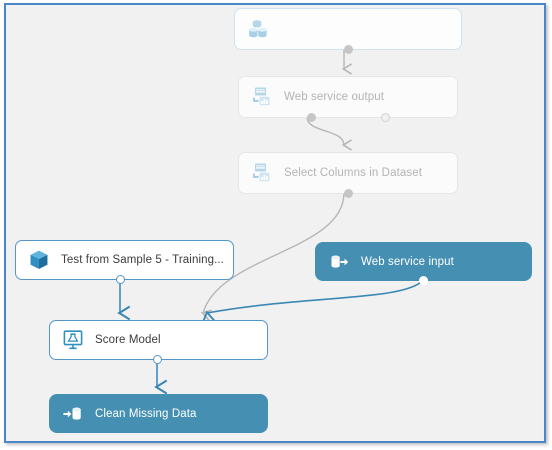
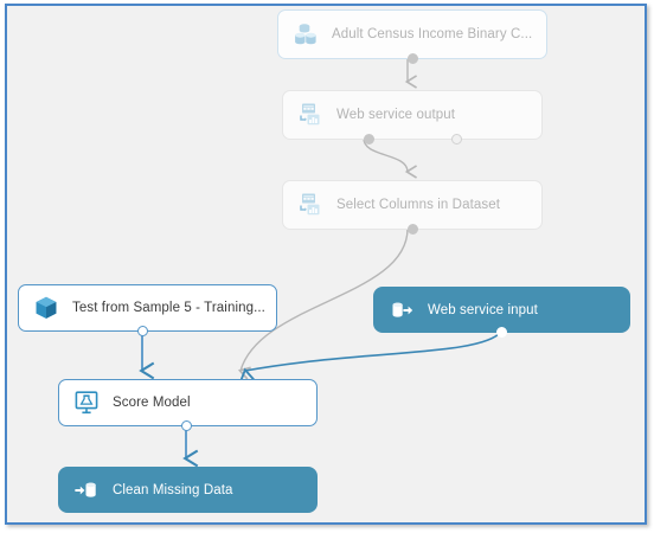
+ Adult Census Income Binary C...
  Web service output
  Select Columns in Dataset
  Test from Sample 5 - Training...
  Web service input
  Score Model
  Clean Missing Data
